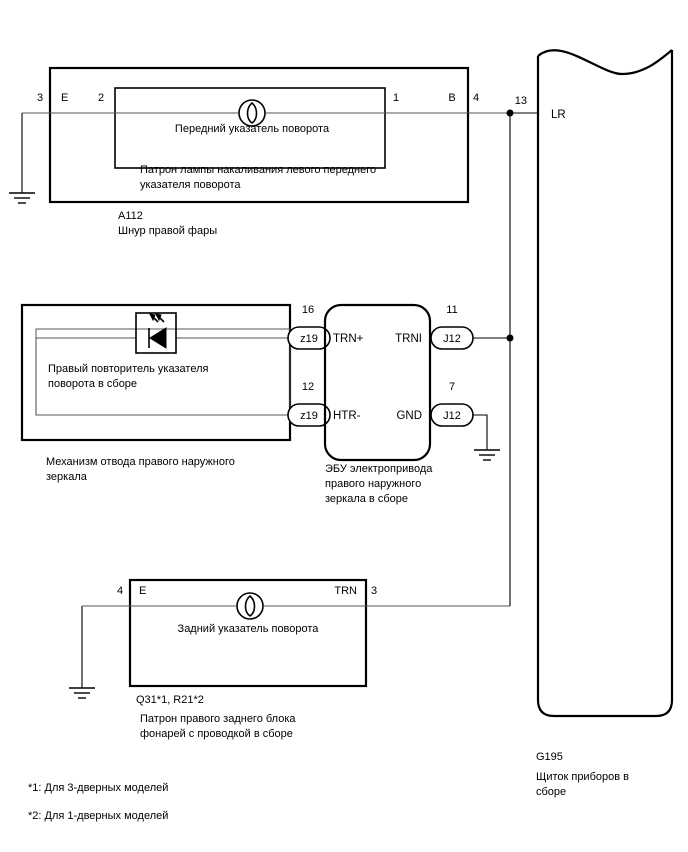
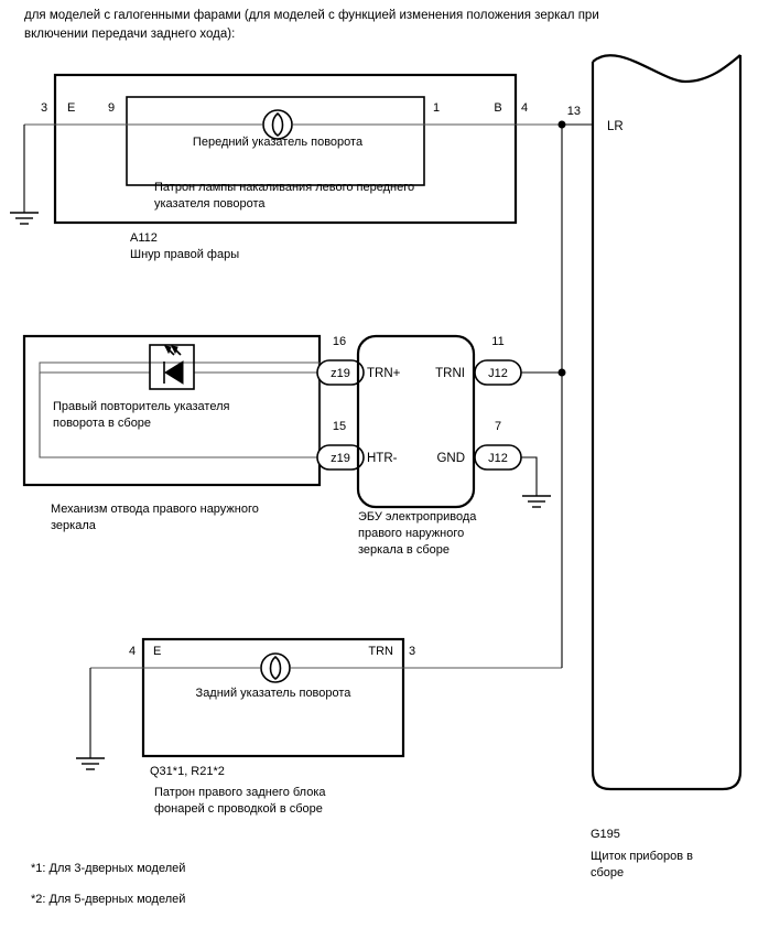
+ для моделей с галогенными фарами (для моделей с функцией изменения положения зеркал при включении передачи заднего хода):
  3
  E
- 2
+ 9
  1
  B
  4
  Передний указатель поворота
  Патрон лампы накаливания левого переднего
  указателя поворота
  A112
  Шнур правой фары
  Правый повторитель указателя
  поворота в сборе
  Механизм отвода правого наружного
  зеркала
  16
  z19
- 12
+ 15
  z19
  TRN+
  HTR-
  TRNI
  GND
  ЭБУ электропривода
  правого наружного
  зеркала в сборе
  11
  J12
  7
  J12
  4
  E
  TRN
  3
  Задний указатель поворота
  Q31*1, R21*2
  Патрон правого заднего блока
  фонарей с проводкой в сборе
  13
  LR
  G195
  Щиток приборов в
  сборе
  *1: Для 3-дверных моделей
- *2: Для 1-дверных моделей
+ *2: Для 5-дверных моделей
